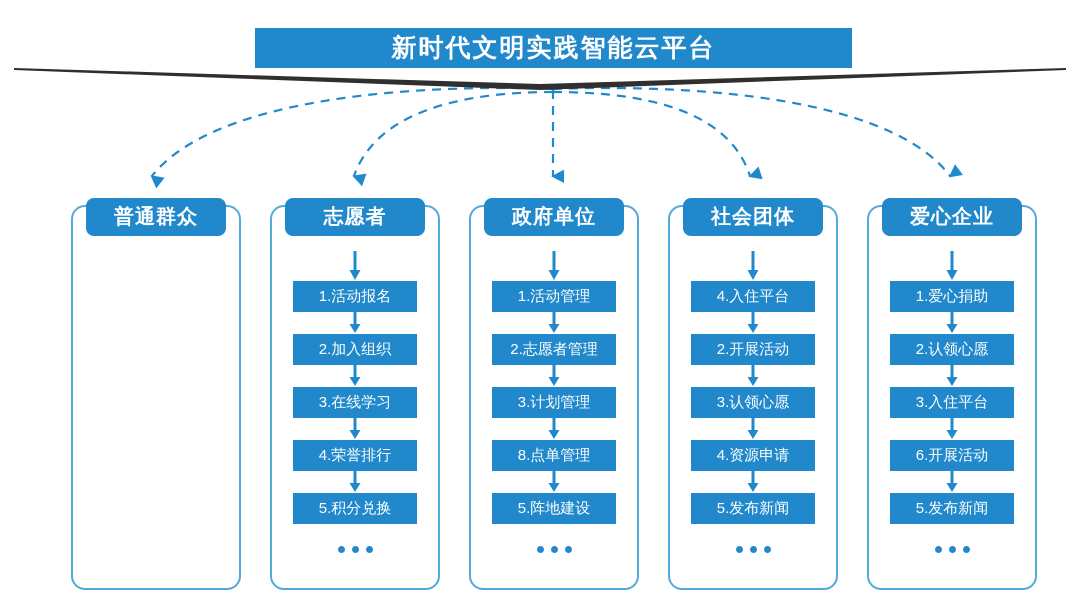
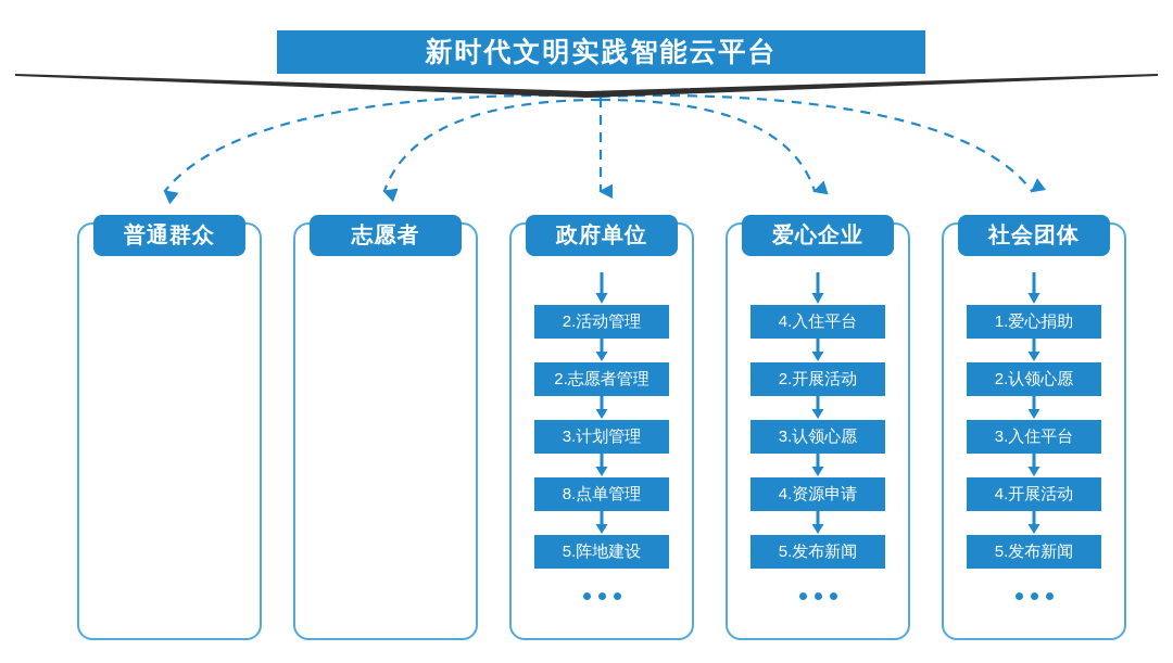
  新时代文明实践智能云平台
  普通群众
  志愿者
- 1.活动报名
- 2.加入组织
- 3.在线学习
- 4.荣誉排行
- 5.积分兑换
  政府单位
- 1.活动管理
+ 2.活动管理
  2.志愿者管理
  3.计划管理
  8.点单管理
  5.阵地建设
- 社会团体
+ 爱心企业
  4.入住平台
  2.开展活动
  3.认领心愿
  4.资源申请
  5.发布新闻
- 爱心企业
+ 社会团体
  1.爱心捐助
  2.认领心愿
  3.入住平台
- 6.开展活动
+ 4.开展活动
  5.发布新闻
